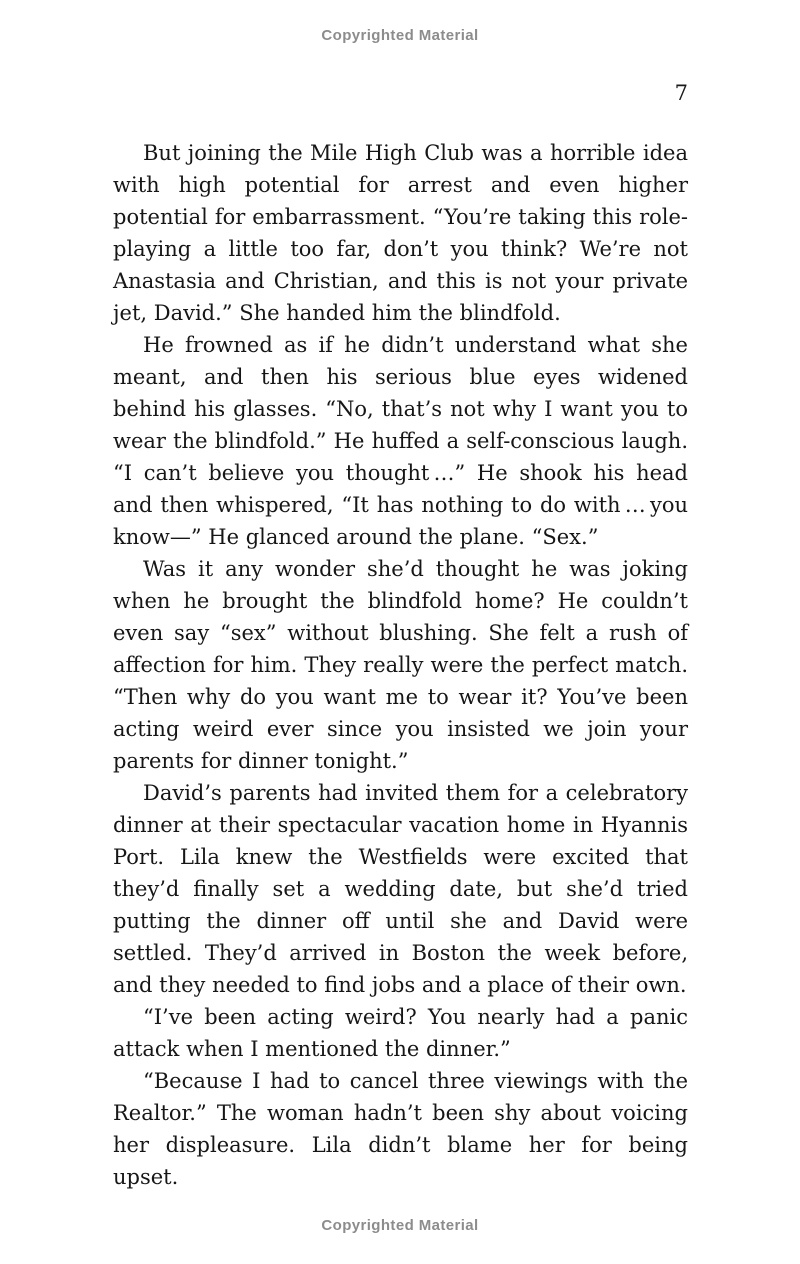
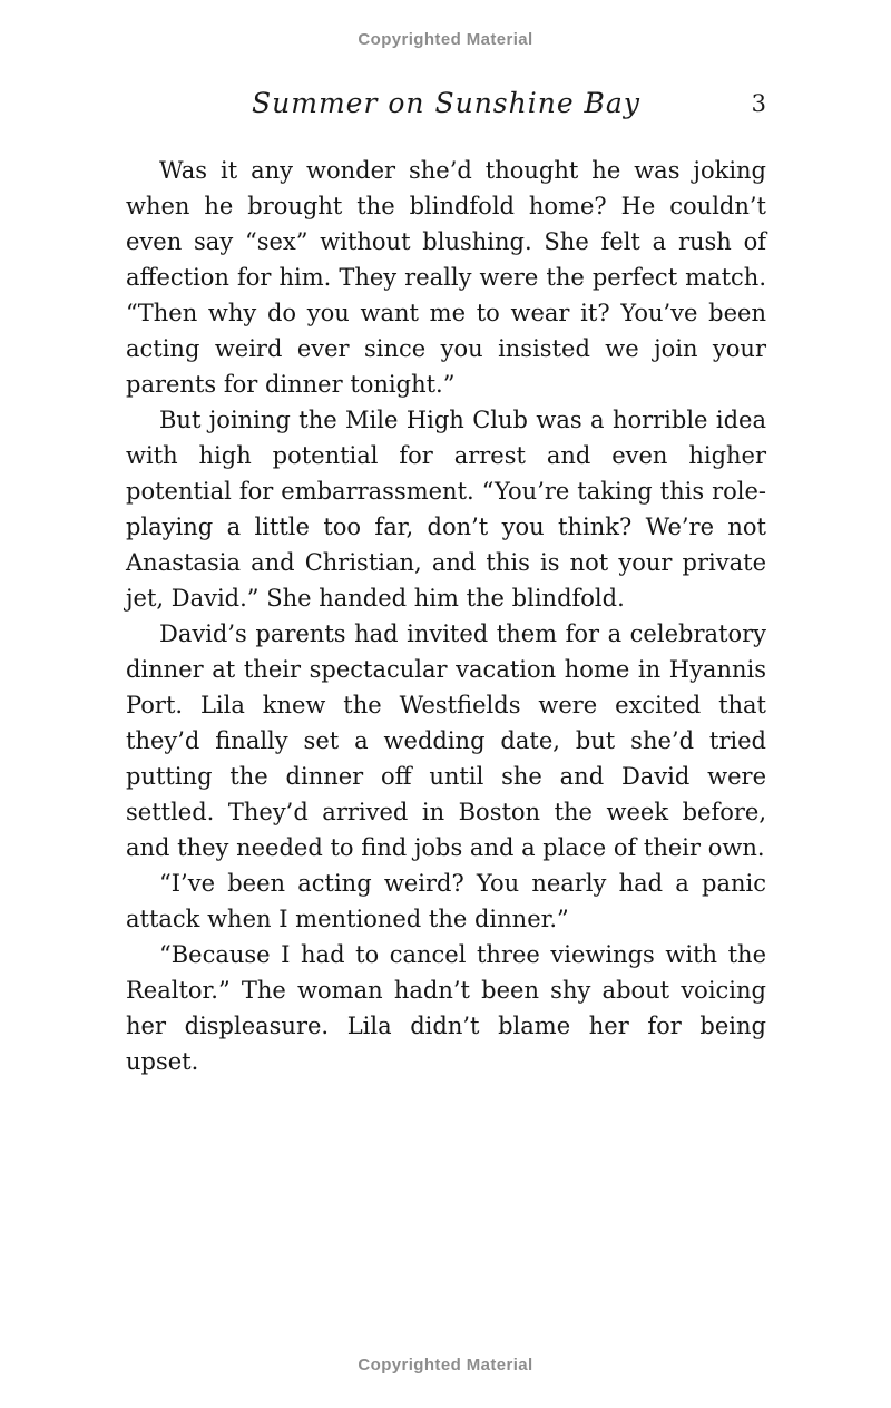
  Copyrighted Material
+ Summer on Sunshine Bay
- 7
+ 3
- But joining the Mile High Club was a horrible idea with high potential for arrest and even higher potential for embarrassment. “You’re taking this role-playing a little too far, don’t you think? We’re not Anastasia and Christian, and this is not your private jet, David.” She handed him the blindfold.
+ Was it any wonder she’d thought he was joking when he brought the blindfold home? He couldn’t even say “sex” without blushing. She felt a rush of affection for him. They really were the perfect match. “Then why do you want me to wear it? You’ve been acting weird ever since you insisted we join your parents for dinner tonight.”
- He frowned as if he didn’t understand what she meant, and then his serious blue eyes widened behind his glasses. “No, that’s not why I want you to wear the blindfold.” He huffed a self-conscious laugh. “I can’t believe you thought …” He shook his head and then whispered, “It has nothing to do with … you know—” He glanced around the plane. “Sex.”
- Was it any wonder she’d thought he was joking when he brought the blindfold home? He couldn’t even say “sex” without blushing. She felt a rush of affection for him. They really were the perfect match. “Then why do you want me to wear it? You’ve been acting weird ever since you insisted we join your parents for dinner tonight.”
+ But joining the Mile High Club was a horrible idea with high potential for arrest and even higher potential for embarrassment. “You’re taking this role-playing a little too far, don’t you think? We’re not Anastasia and Christian, and this is not your private jet, David.” She handed him the blindfold.
  David’s parents had invited them for a celebratory dinner at their spectacular vacation home in Hyannis Port. Lila knew the Westfields were excited that they’d finally set a wedding date, but she’d tried putting the dinner off until she and David were settled. They’d arrived in Boston the week before, and they needed to find jobs and a place of their own.
  “I’ve been acting weird? You nearly had a panic attack when I mentioned the dinner.”
  “Because I had to cancel three viewings with the Realtor.” The woman hadn’t been shy about voicing her displeasure. Lila didn’t blame her for being upset.
  Copyrighted Material
